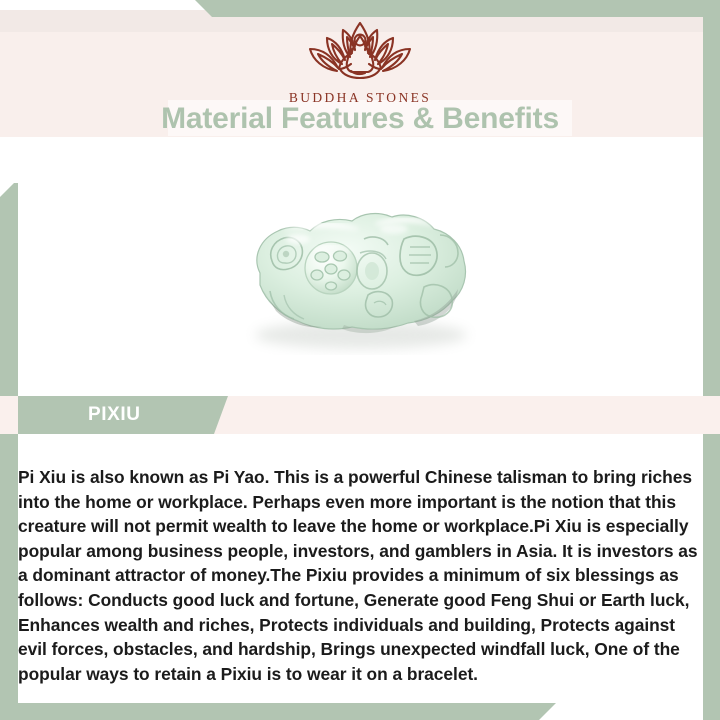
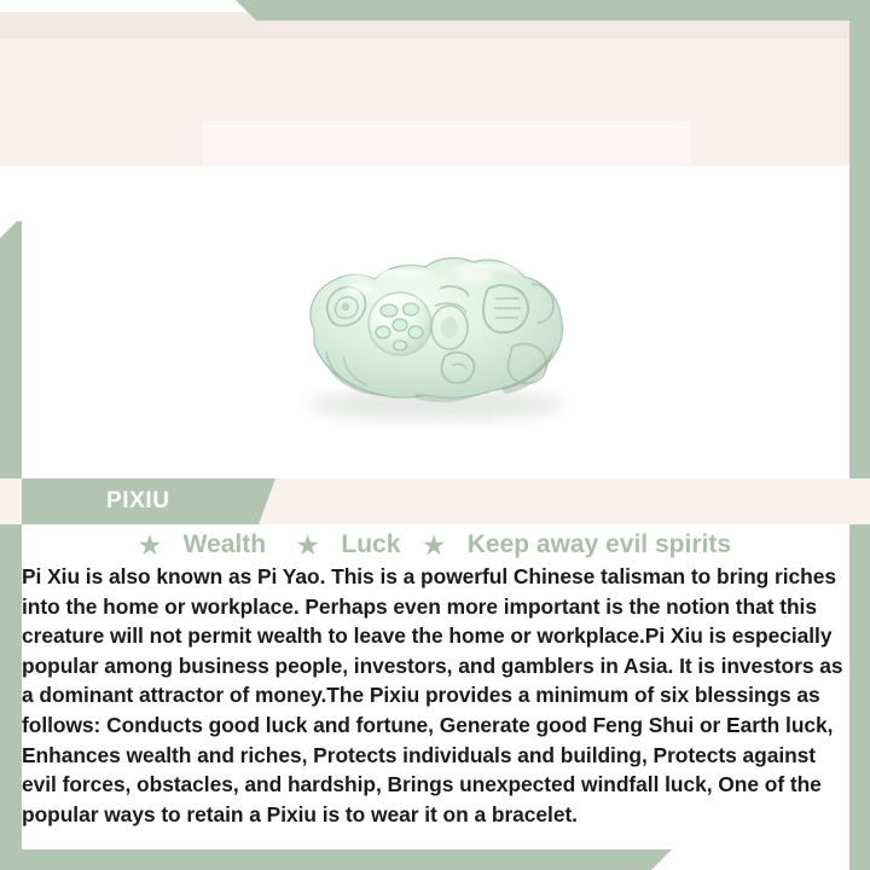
- BUDDHA STONES
- Material Features & Benefits
  PIXIU
+ ★ Wealth ★ Luck ★ Keep away evil spirits
  Pi Xiu is also known as Pi Yao. This is a powerful Chinese talisman to bring riches into the home or workplace. Perhaps even more important is the notion that this creature will not permit wealth to leave the home or workplace.Pi Xiu is especially popular among business people, investors, and gamblers in Asia. It is investors as a dominant attractor of money.The Pixiu provides a minimum of six blessings as follows: Conducts good luck and fortune, Generate good Feng Shui or Earth luck, Enhances wealth and riches, Protects individuals and building, Protects against evil forces, obstacles, and hardship, Brings unexpected windfall luck, One of the popular ways to retain a Pixiu is to wear it on a bracelet.
